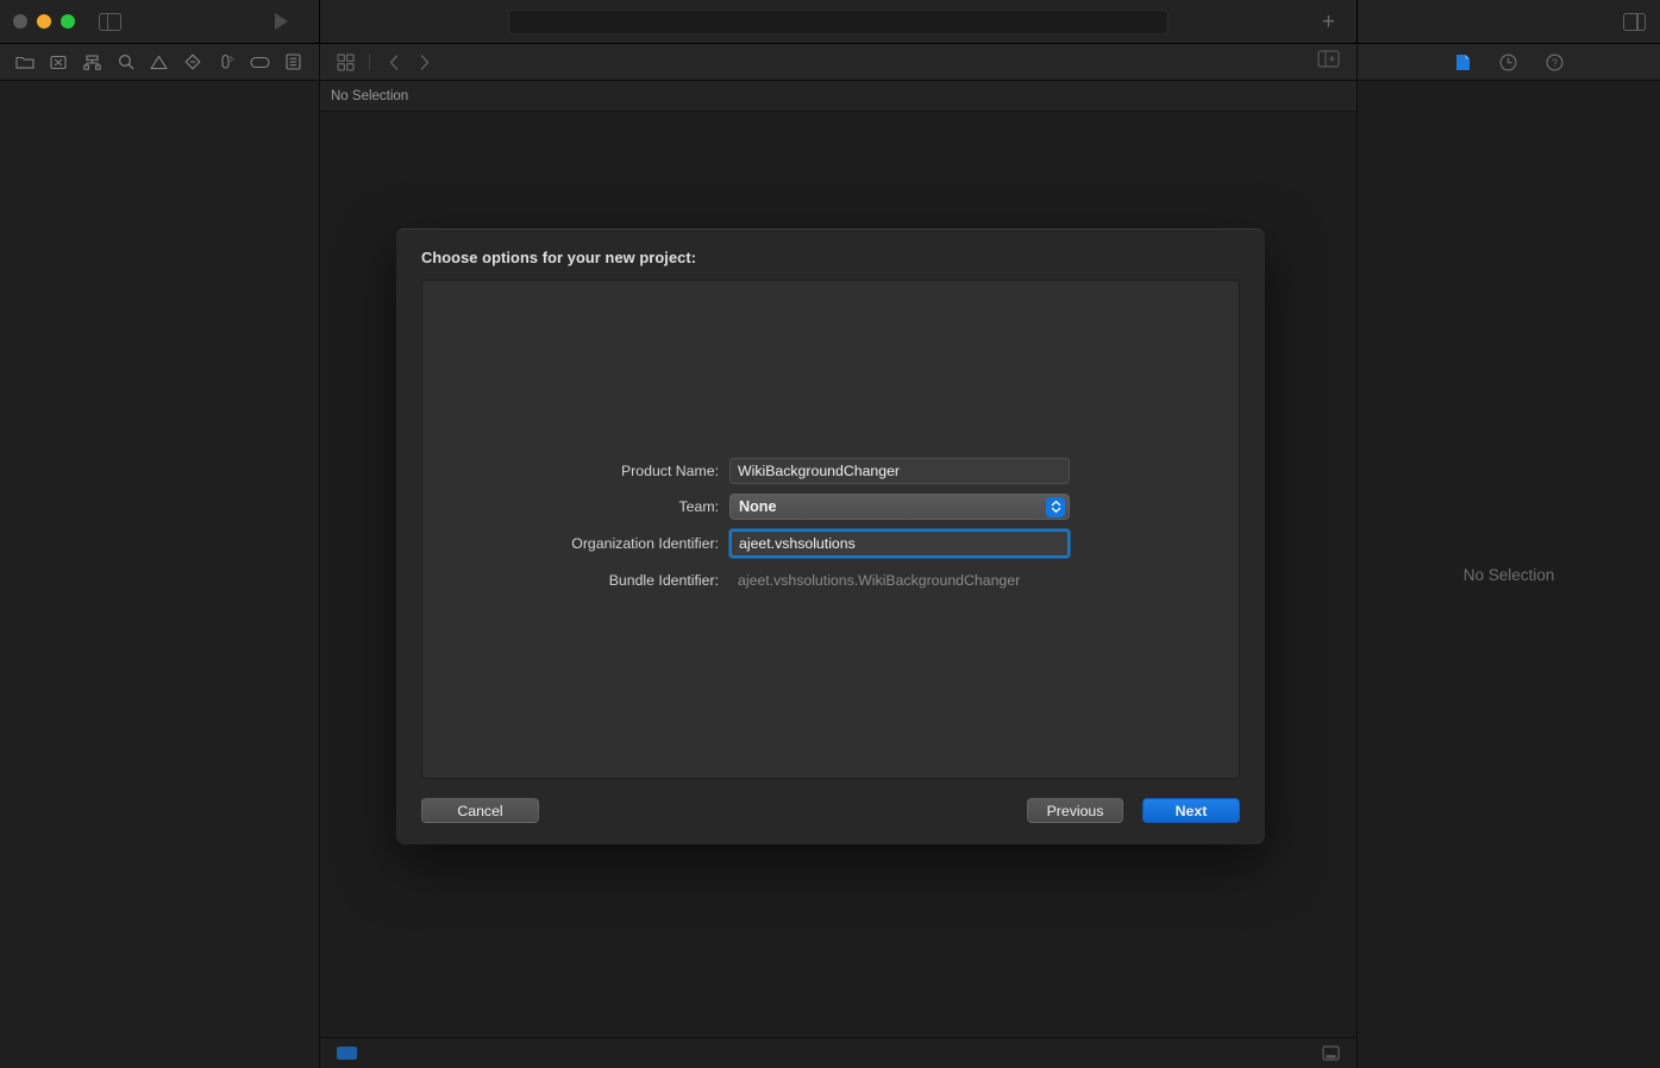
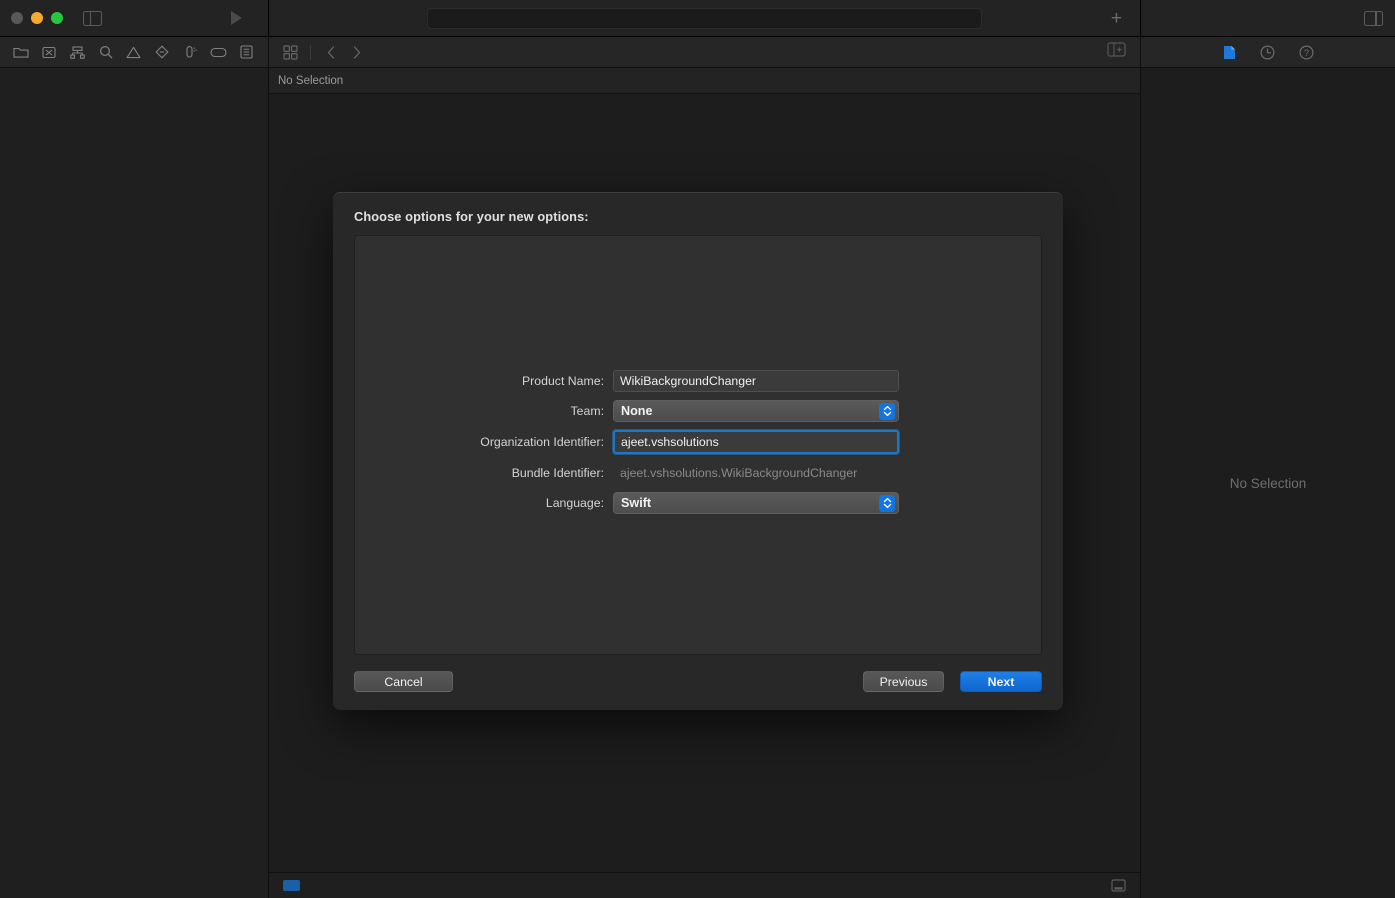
  +
  ?
  No Selection
  No Selection
- Choose options for your new project:
+ Choose options for your new options:
  Product Name:
  WikiBackgroundChanger
  Team:
  None
  Organization Identifier:
  ajeet.vshsolutions
  Bundle Identifier:
  ajeet.vshsolutions.WikiBackgroundChanger
+ Language:
+ Swift
  Cancel
  Previous
  Next
